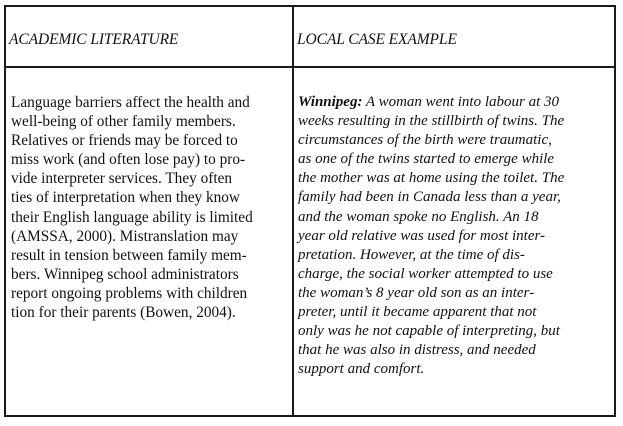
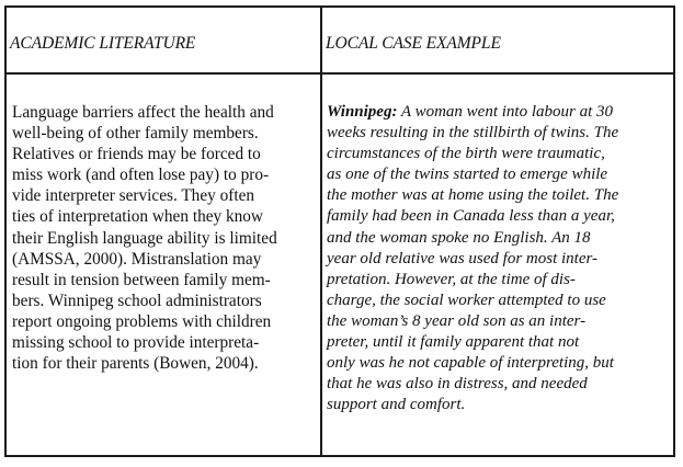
  ACADEMIC LITERATURE
  LOCAL CASE EXAMPLE
  Language barriers affect the health and
  well-being of other family members.
  Relatives or friends may be forced to
  miss work (and often lose pay) to pro-
  vide interpreter services. They often
  ties of interpretation when they know
  their English language ability is limited
  (AMSSA, 2000). Mistranslation may
  result in tension between family mem-
  bers. Winnipeg school administrators
  report ongoing problems with children
+ missing school to provide interpreta-
  tion for their parents (Bowen, 2004).
  Winnipeg: A woman went into labour at 30
  weeks resulting in the stillbirth of twins. The
  circumstances of the birth were traumatic,
  as one of the twins started to emerge while
  the mother was at home using the toilet. The
  family had been in Canada less than a year,
  and the woman spoke no English. An 18
  year old relative was used for most inter-
  pretation. However, at the time of dis-
  charge, the social worker attempted to use
  the woman’s 8 year old son as an inter-
- preter, until it became apparent that not
+ preter, until it family apparent that not
  only was he not capable of interpreting, but
  that he was also in distress, and needed
  support and comfort.
